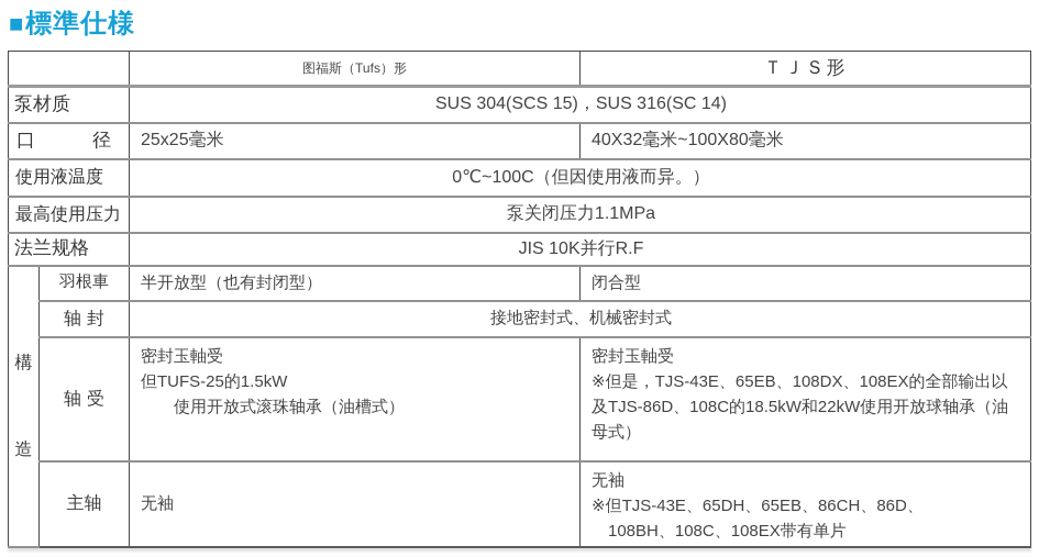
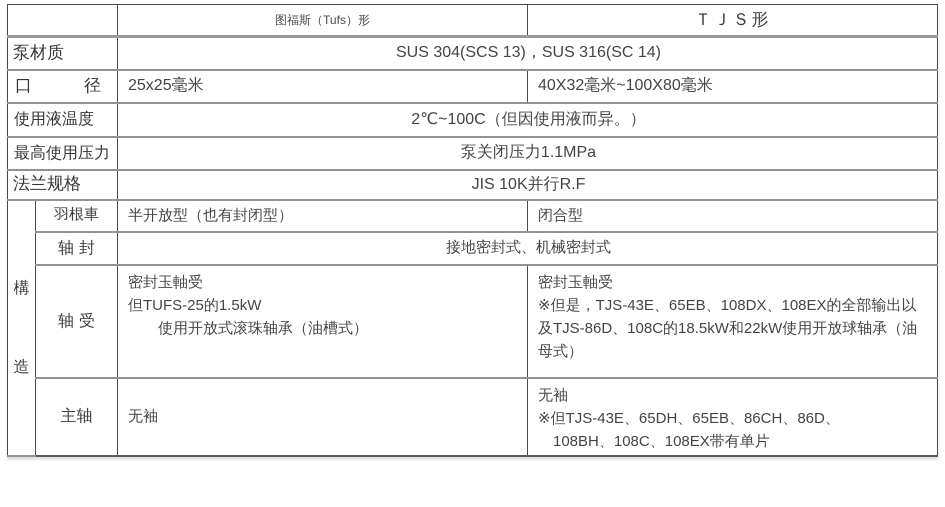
- ■
- 標準仕様
  	图福斯（Tufs）形	ＴＪＳ形
- 泵材质	SUS 304(SCS 15)，SUS 316(SC 14)
+ 泵材质	SUS 304(SCS 13)，SUS 316(SC 14)
  口 径	25x25毫米	40X32毫米~100X80毫米
- 使用液温度	0℃~100C（但因使用液而异。）
+ 使用液温度	2℃~100C（但因使用液而异。）
  最高使用压力	泵关闭压力1.1MPa
  法兰规格	JIS 10K并行R.F
  構 造	羽根車	半开放型（也有封闭型）	闭合型
  轴封	接地密封式、机械密封式
  轴受	密封玉軸受 但TUFS-25的1.5kW 使用开放式滚珠轴承（油槽式）	密封玉軸受 ※但是，TJS-43E、65EB、108DX、108EX的全部输出以及TJS-86D、108C的18.5kW和22kW使用开放球轴承（油母式）
  主轴	无袖	无袖 ※但TJS-43E、65DH、65EB、86CH、86D、 108BH、108C、108EX带有单片
